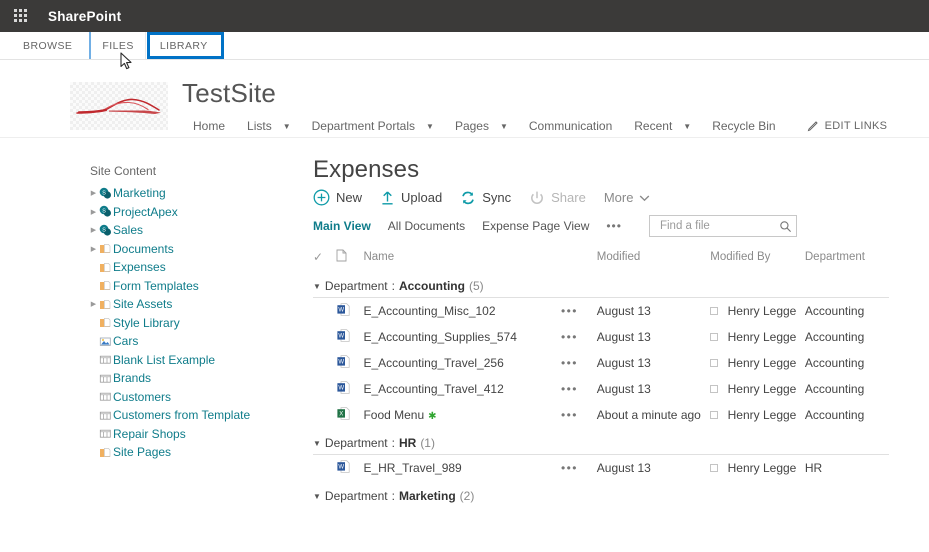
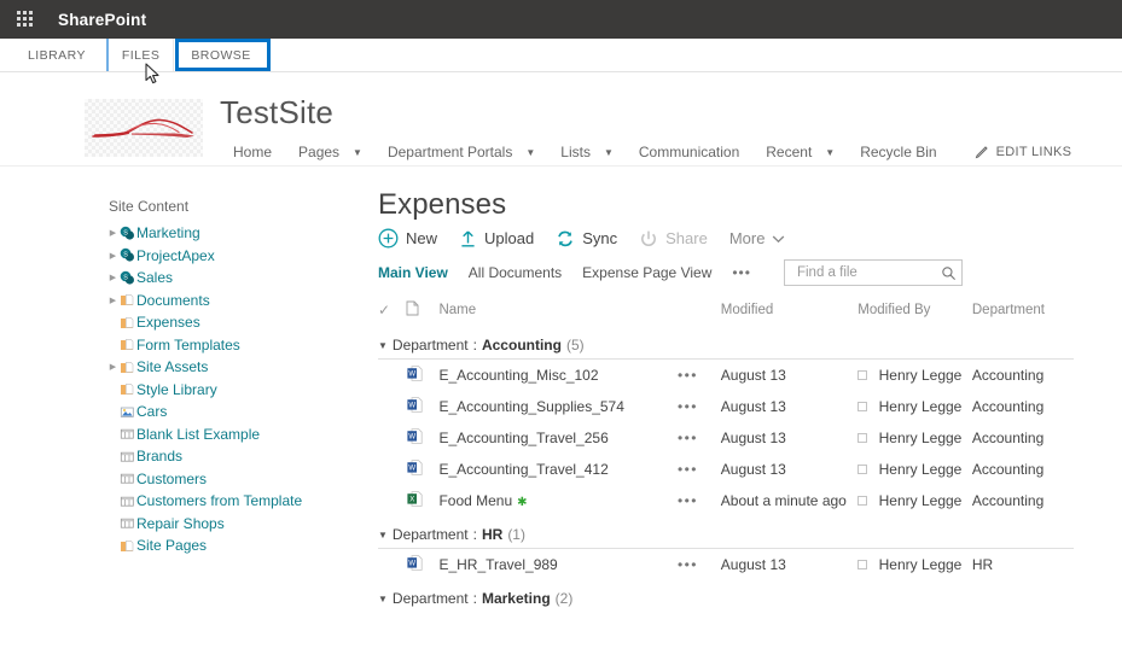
  SharePoint
- BROWSE
+ LIBRARY
  FILES
- LIBRARY
+ BROWSE
  TestSite
  Home
- Lists
+ Pages
  ▼
  Department Portals
  ▼
- Pages
+ Lists
  ▼
  Communication
  Recent
  ▼
  Recycle Bin
  EDIT LINKS
  Site Content
  Marketing
  ProjectApex
  Sales
  Documents
  Expenses
  Form Templates
  Site Assets
  Style Library
  Cars
  Blank List Example
  Brands
  Customers
  Customers from Template
  Repair Shops
  Site Pages
  Expenses
  New
  Upload
  Sync
  Share
  More
  Main View
  All Documents
  Expense Page View
  •••
  Find a file
  ✓		Name		Modified	Modified By	Department
  ▼ Department : Accounting (5)
  		E_Accounting_Misc_102	•••	August 13	Henry Legge	Accounting
  		E_Accounting_Supplies_574	•••	August 13	Henry Legge	Accounting
  		E_Accounting_Travel_256	•••	August 13	Henry Legge	Accounting
  		E_Accounting_Travel_412	•••	August 13	Henry Legge	Accounting
  		Food Menu ✱	•••	About a minute ago	Henry Legge	Accounting
  ▼ Department : HR (1)
  		E_HR_Travel_989	•••	August 13	Henry Legge	HR
  ▼ Department : Marketing (2)
